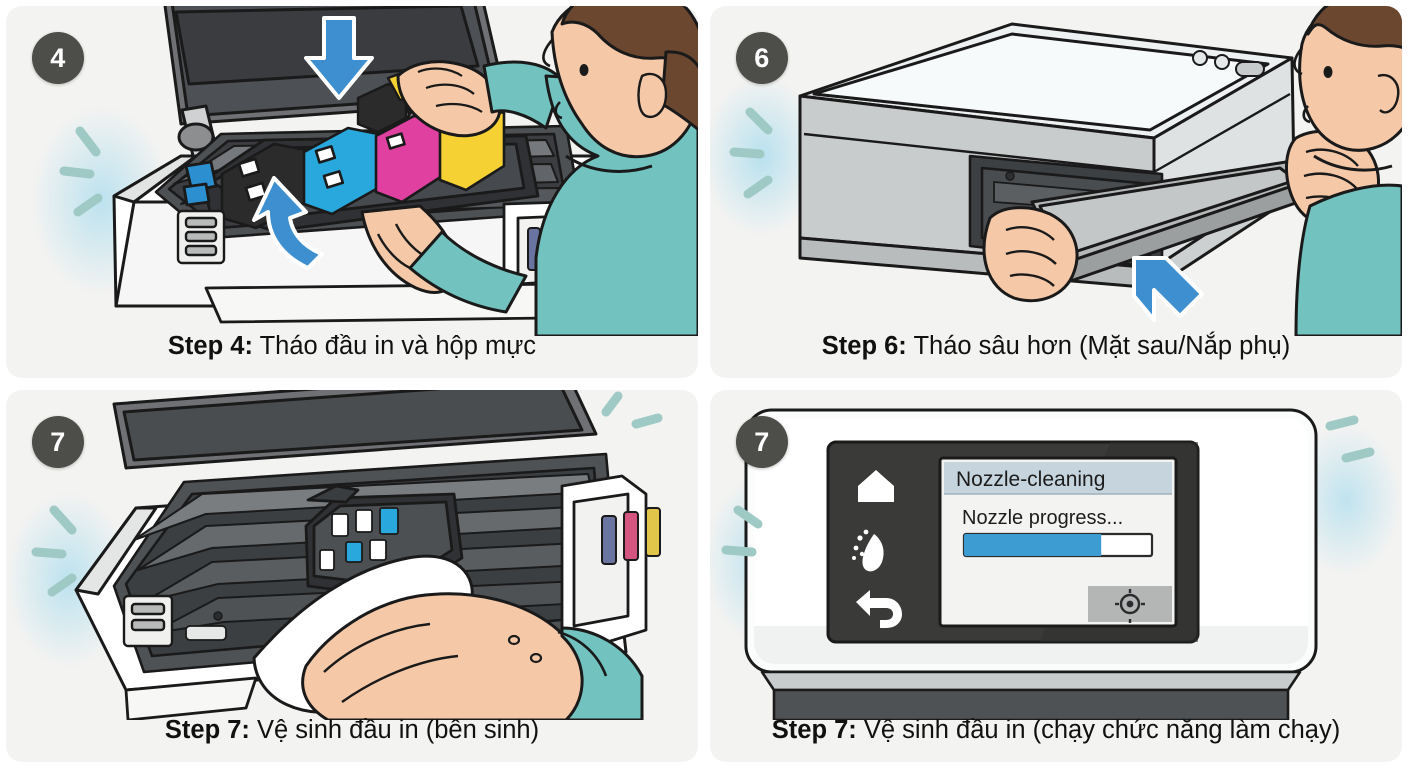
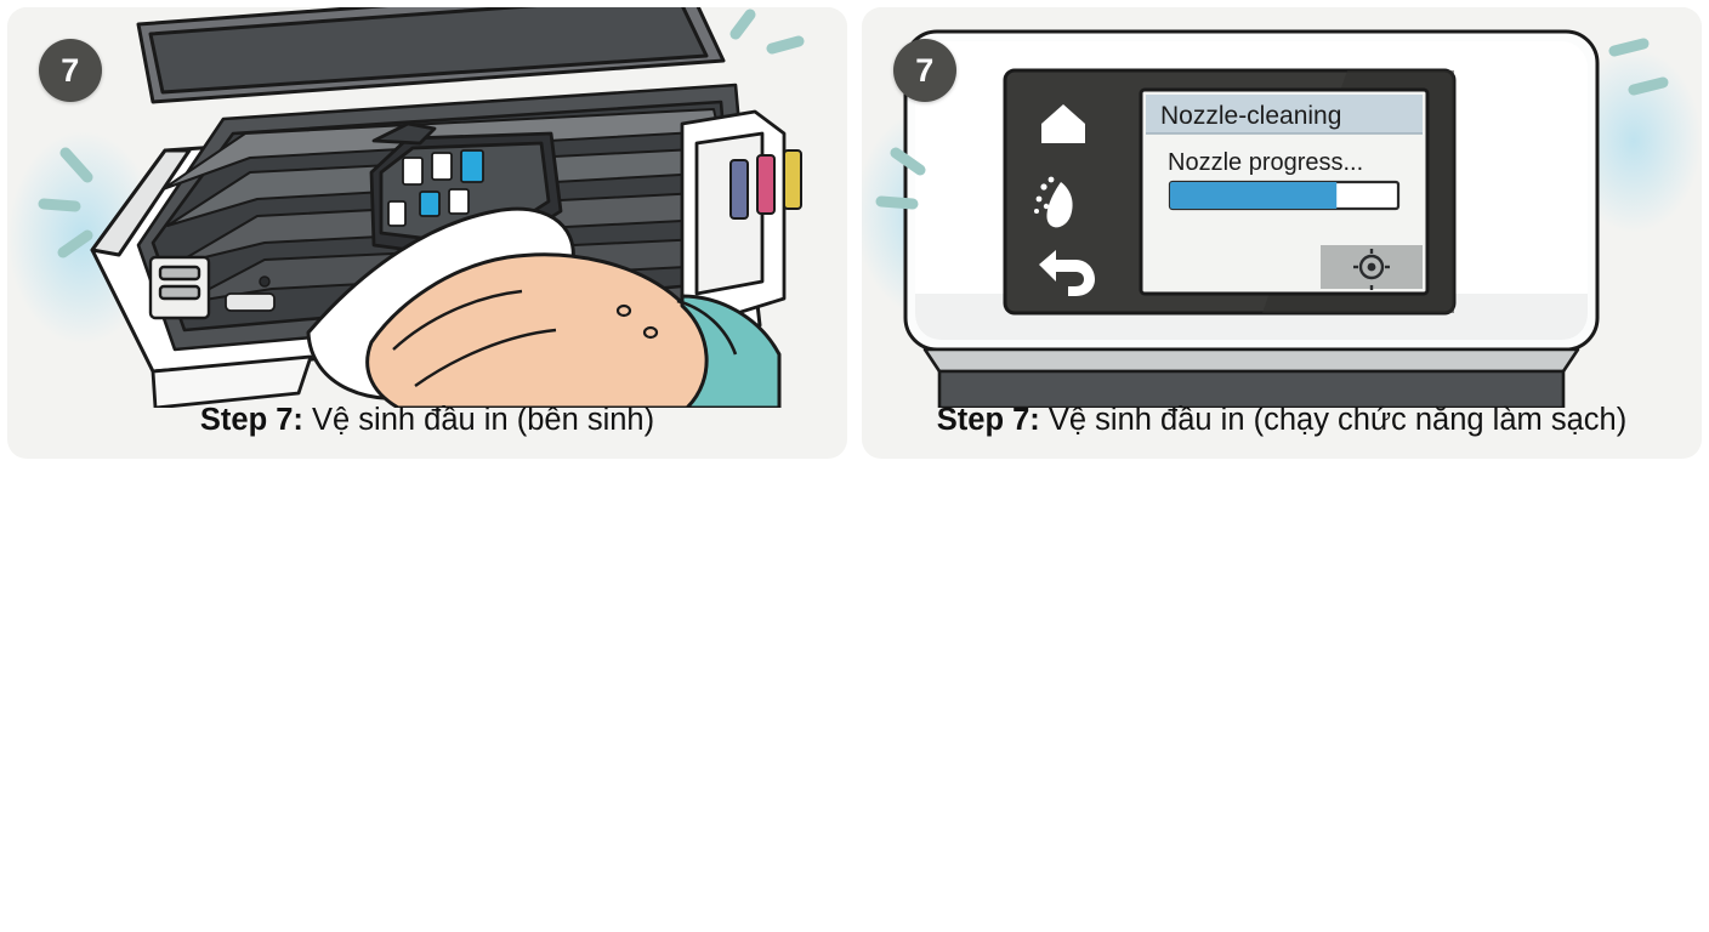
- 4
- Step 4: Tháo đầu in và hộp mực
- 6
- Step 6: Tháo sâu hơn (Mặt sau/Nắp phụ)
  7
  Step 7: Vệ sinh đầu in (bên sinh)
  Nozzle-cleaning
  Nozzle progress...
  7
- Step 7: Vệ sinh đầu in (chạy chức năng làm chạy)
+ Step 7: Vệ sinh đầu in (chạy chức năng làm sạch)
